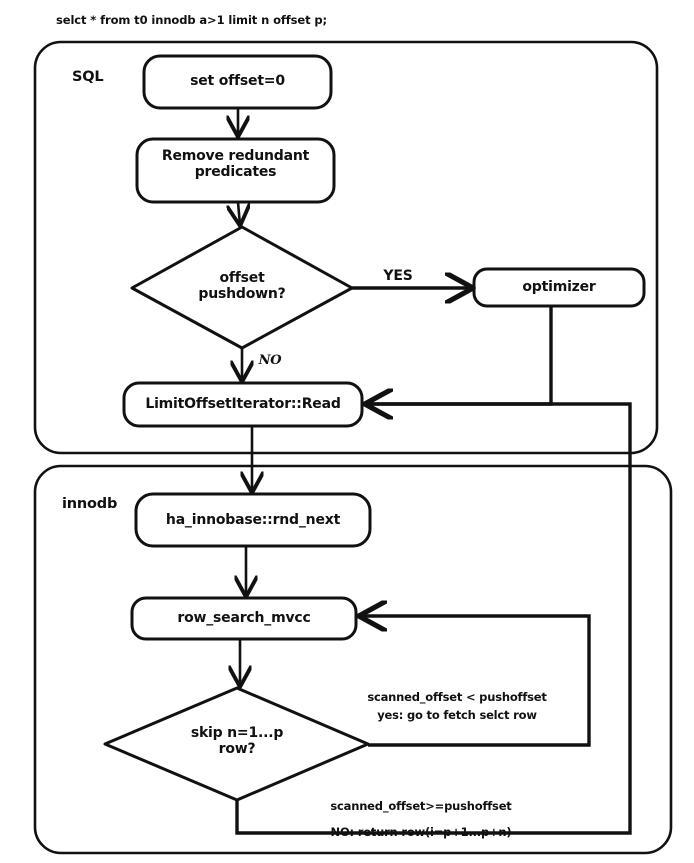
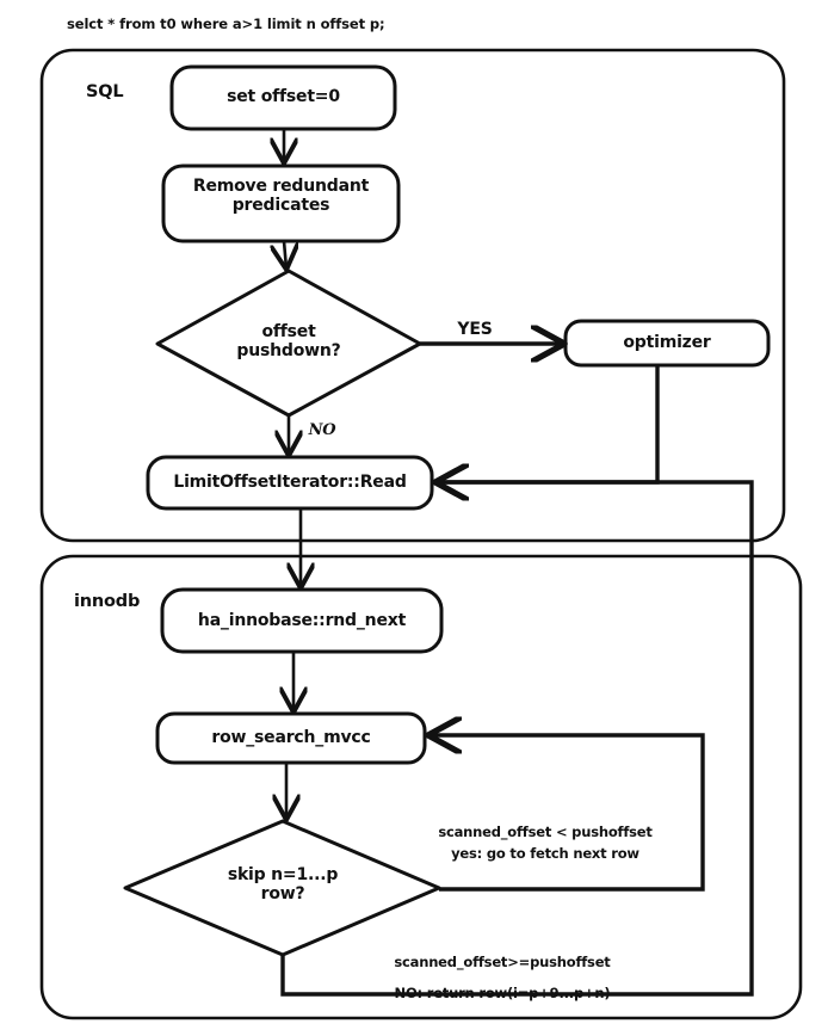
- selct * from t0 innodb a>1 limit n offset p;
+ selct * from t0 where a>1 limit n offset p;
  SQL
  innodb
  set offset=0
  Remove redundant
  predicates
  offset
  pushdown?
  optimizer
  LimitOffsetIterator::Read
  ha_innobase::rnd_next
  row_search_mvcc
  skip n=1...p
  row?
  YES
  NO
  scanned_offset < pushoffset
- yes: go to fetch selct row
+ yes: go to fetch next row
  scanned_offset>=pushoffset
- NO: return row(i=p+1...p+n)
+ NO: return row(i=p+9...p+n)
